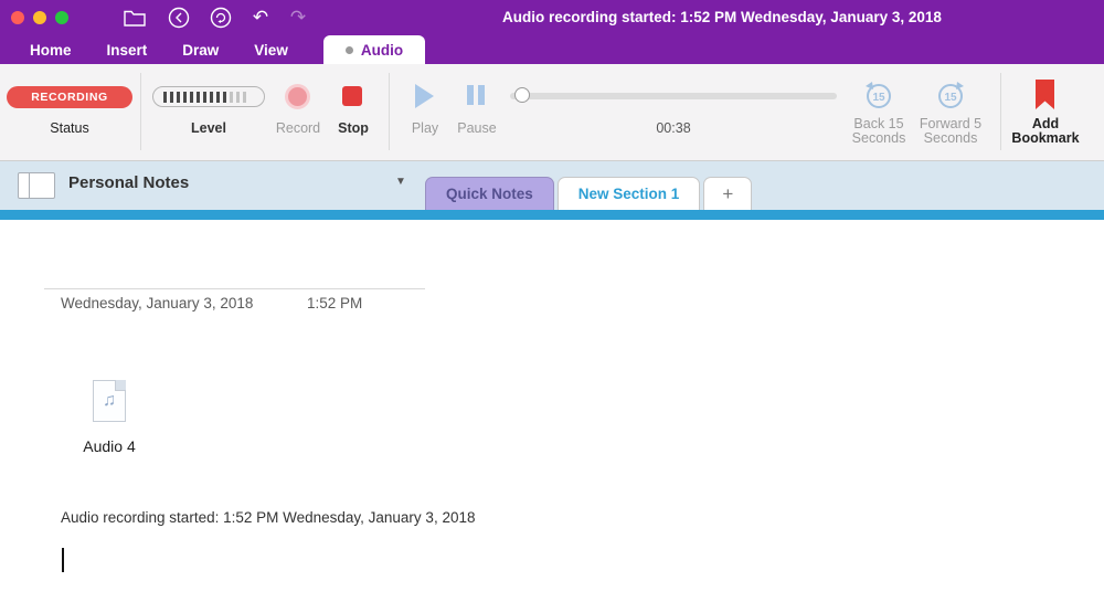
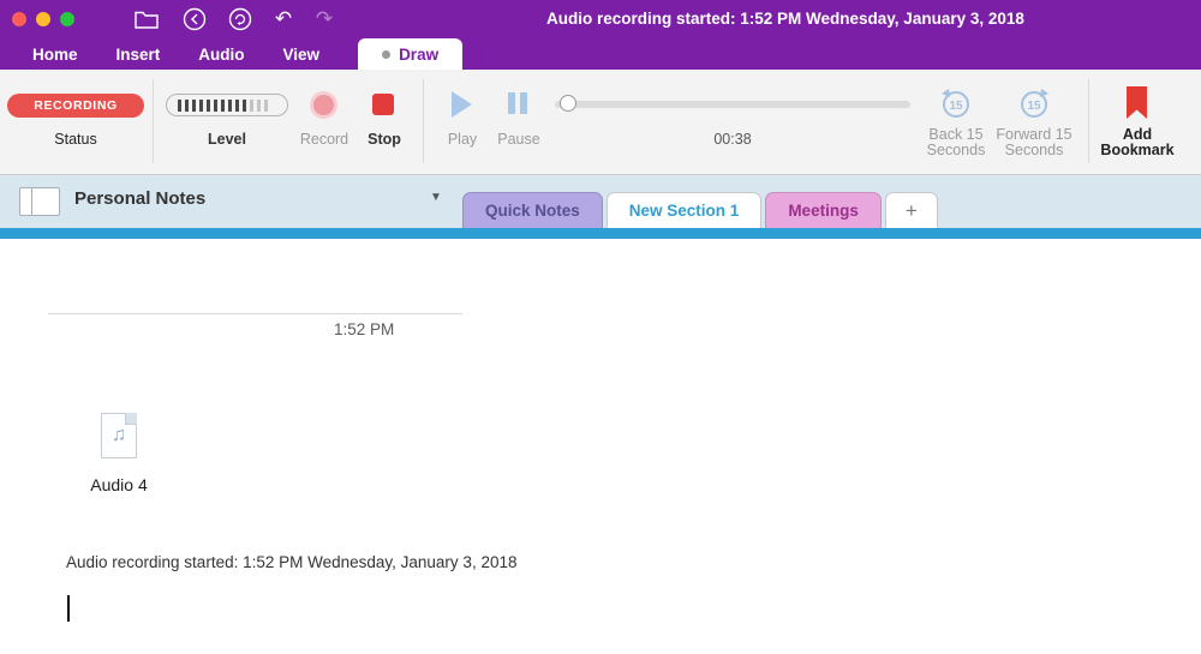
  ↶
  ↷
  Audio recording started: 1:52 PM Wednesday, January 3, 2018
  Home
  Insert
- Draw
+ Audio
  View
- Audio
+ Draw
  RECORDING
  Status
  Level
  Record
  Stop
  Play
  Pause
  00:38
  15
  Back 15 Seconds
  15
- Forward 5 Seconds
+ Forward 15 Seconds
  Add Bookmark
  Personal Notes
  ▼
  Quick Notes
  New Section 1
+ Meetings
  +
- Wednesday, January 3, 2018
  1:52 PM
  ♫
  Audio 4
  Audio recording started: 1:52 PM Wednesday, January 3, 2018
